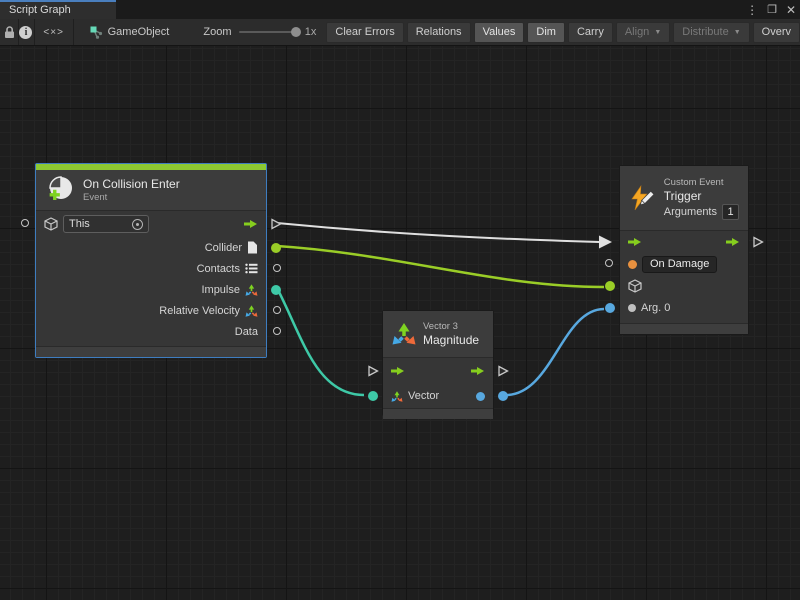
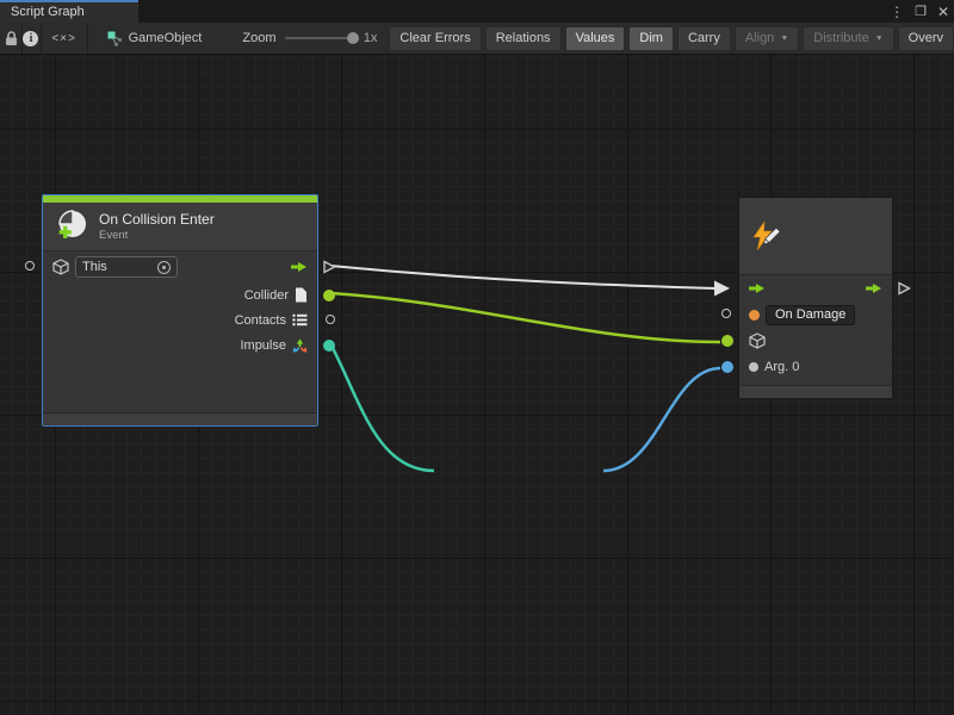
  Script Graph
  ⋮
  ❐
  ✕
  i
  <×>
  GameObject
  Zoom
  1x
  Clear Errors
  Relations
  Values
  Dim
  Carry
  Align
  Distribute
  Overv
  On Collision Enter
  Event
  This
  Collider
  Contacts
  Impulse
- Relative Velocity
- Data
- Vector 3
- Magnitude
- Vector
- Custom Event
- Trigger
- Arguments
- 1
  On Damage
  Arg. 0
